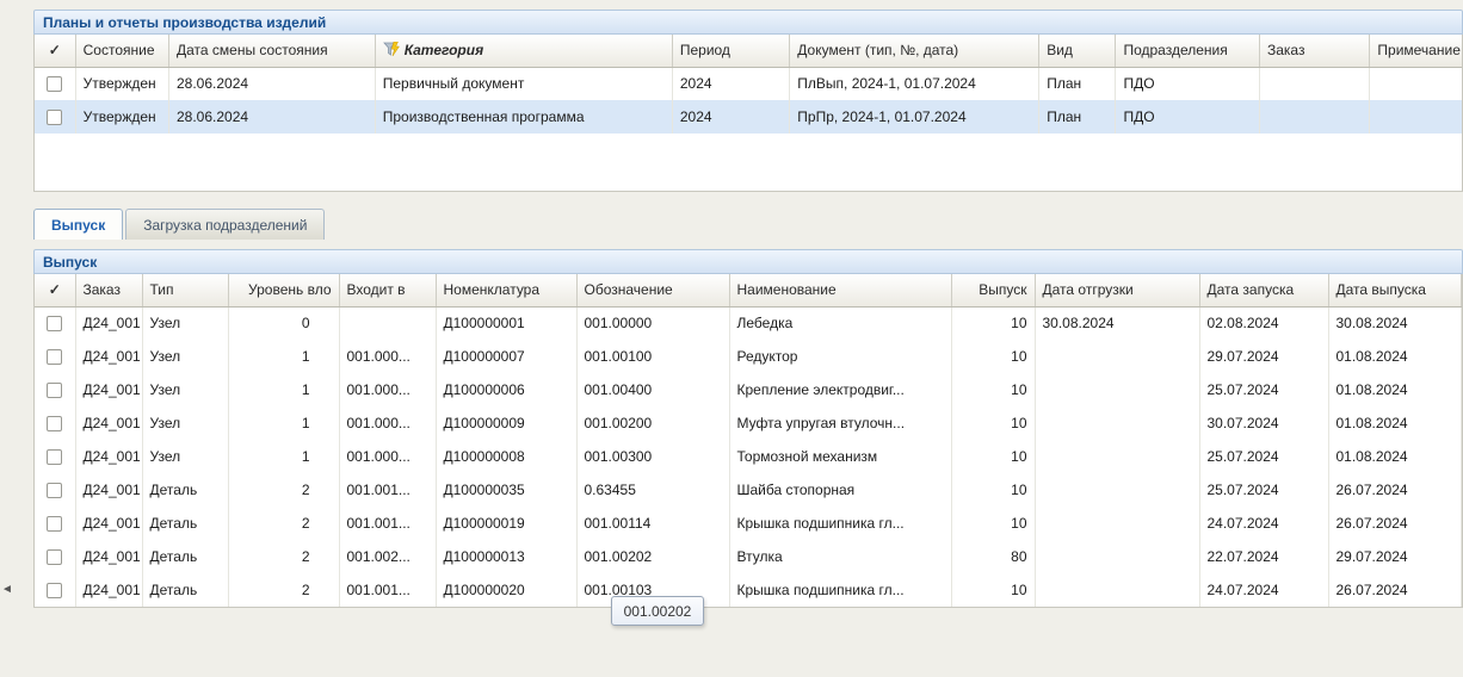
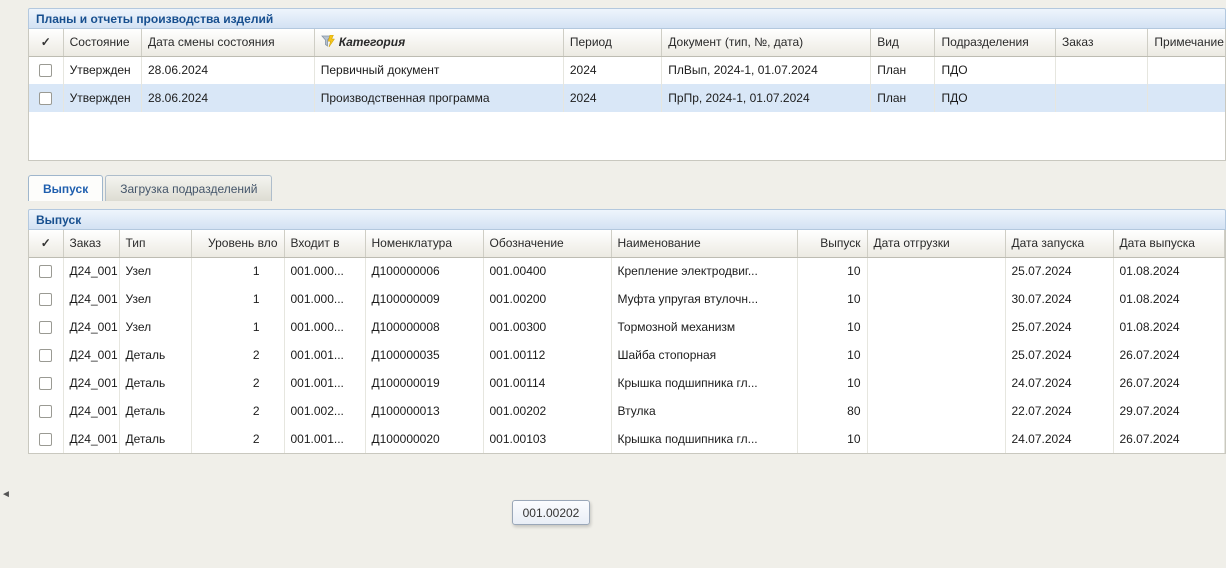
  ◄
  Планы и отчеты производства изделий
  ✓	Состояние	Дата смены состояния	Категория	Период	Документ (тип, №, дата)	Вид	Подразделения	Заказ	Примечание
  	Утвержден	28.06.2024	Первичный документ	2024	ПлВып, 2024-1, 01.07.2024	План	ПДО
  	Утвержден	28.06.2024	Производственная программа	2024	ПрПр, 2024-1, 01.07.2024	План	ПДО
  Выпуск
  Загрузка подразделений
  Выпуск
  ✓	Заказ	Тип	Уровень вло	Входит в	Номенклатура	Обозначение	Наименование	Выпуск	Дата отгрузки	Дата запуска	Дата выпуска
- 	Д24_001	Узел	0		Д100000001	001.00000	Лебедка	10	30.08.2024	02.08.2024	30.08.2024
- 	Д24_001	Узел	1	001.000...	Д100000007	001.00100	Редуктор	10		29.07.2024	01.08.2024
  	Д24_001	Узел	1	001.000...	Д100000006	001.00400	Крепление электродвиг...	10		25.07.2024	01.08.2024
  	Д24_001	Узел	1	001.000...	Д100000009	001.00200	Муфта упругая втулочн...	10		30.07.2024	01.08.2024
  	Д24_001	Узел	1	001.000...	Д100000008	001.00300	Тормозной механизм	10		25.07.2024	01.08.2024
- 	Д24_001	Деталь	2	001.001...	Д100000035	0.63455	Шайба стопорная	10		25.07.2024	26.07.2024
+ 	Д24_001	Деталь	2	001.001...	Д100000035	001.00112	Шайба стопорная	10		25.07.2024	26.07.2024
  	Д24_001	Деталь	2	001.001...	Д100000019	001.00114	Крышка подшипника гл...	10		24.07.2024	26.07.2024
  	Д24_001	Деталь	2	001.002...	Д100000013	001.00202	Втулка	80		22.07.2024	29.07.2024
  	Д24_001	Деталь	2	001.001...	Д100000020	001.00103	Крышка подшипника гл...	10		24.07.2024	26.07.2024
  001.00202
